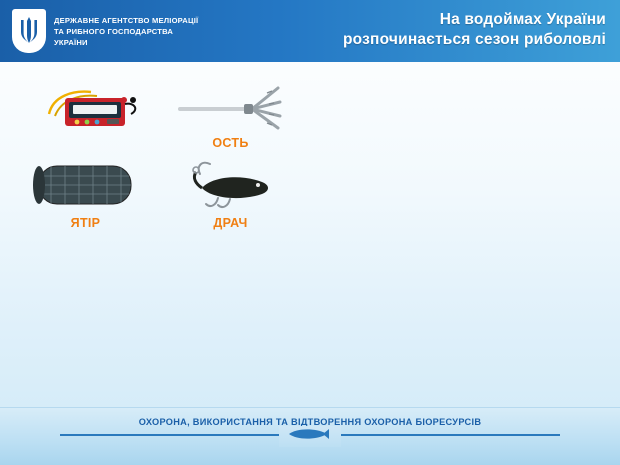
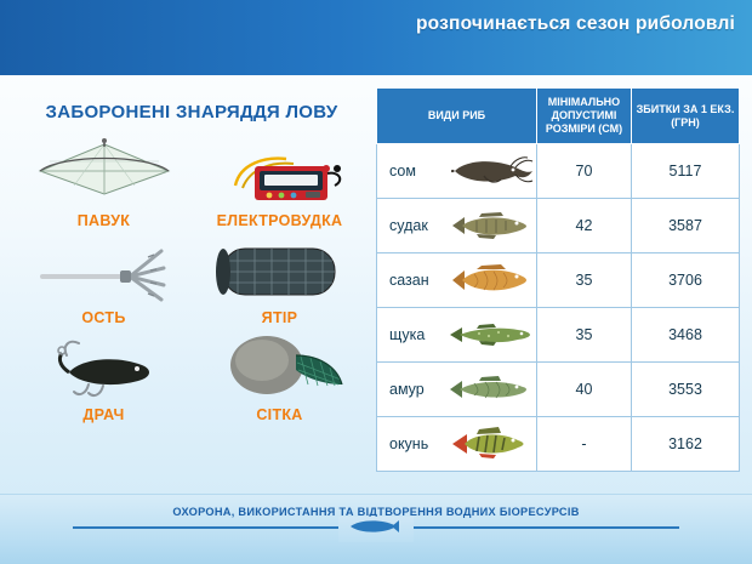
- ДЕРЖАВНЕ АГЕНТСТВО МЕЛІОРАЦІЇ ТА РИБНОГО ГОСПОДАРСТВА УКРАЇНИ
- На водоймах України
  розпочинається сезон риболовлі
+ ЗАБОРОНЕНІ ЗНАРЯДДЯ ЛОВУ
+ ПАВУК
+ ЕЛЕКТРОВУДКА
  ОСТЬ
  ЯТІР
  ДРАЧ
+ СІТКА
+ ВИДИ РИБ	МІНІМАЛЬНО ДОПУСТИМІ РОЗМІРИ (СМ)	ЗБИТКИ ЗА 1 ЕКЗ. (ГРН)
+ сом	70	5117
+ судак	42	3587
+ сазан	35	3706
+ щука	35	3468
+ амур	40	3553
+ окунь	-	3162
- ОХОРОНА, ВИКОРИСТАННЯ ТА ВІДТВОРЕННЯ ОХОРОНА БІОРЕСУРСІВ
+ ОХОРОНА, ВИКОРИСТАННЯ ТА ВІДТВОРЕННЯ ВОДНИХ БІОРЕСУРСІВ
